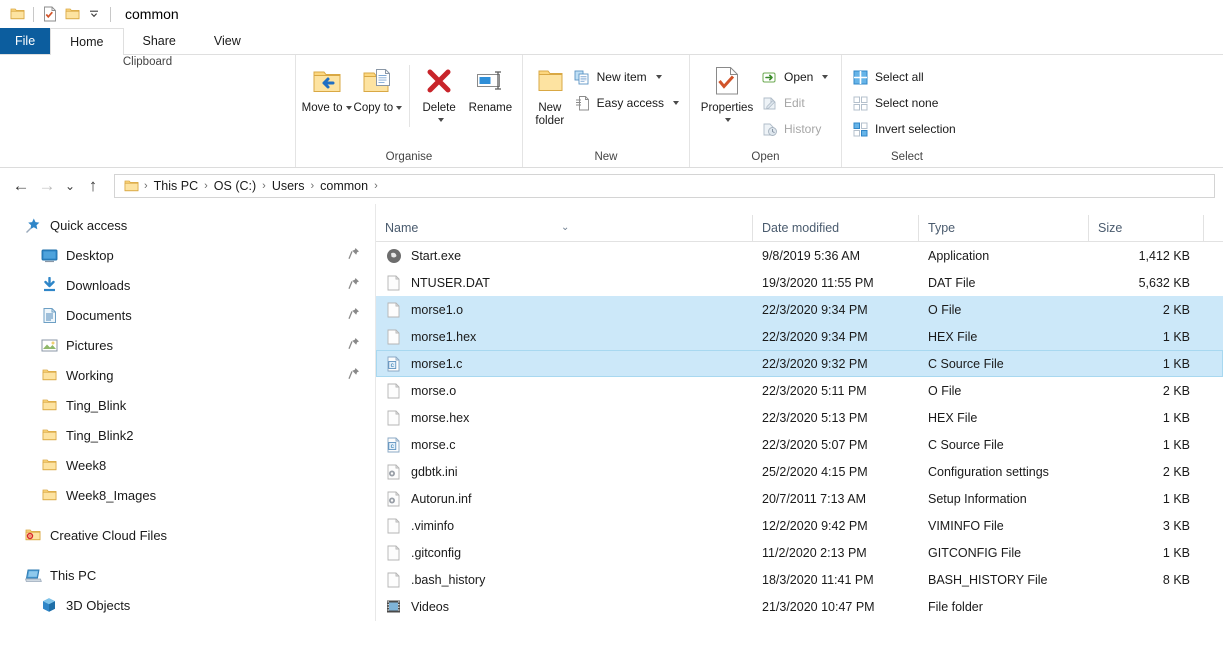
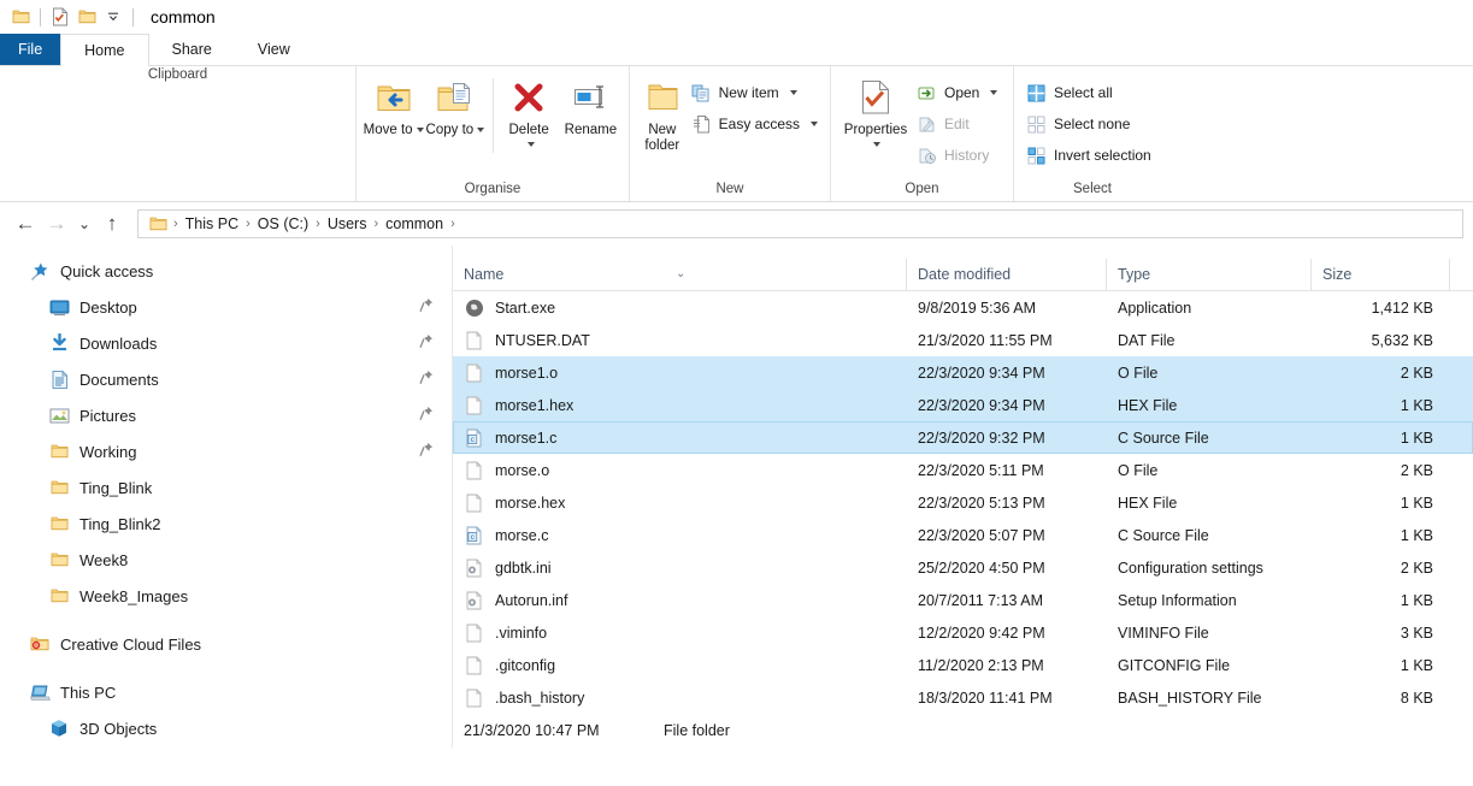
  common
  File
  Home
  Share
  View
  Clipboard
  Move to
  Copy to
  Delete
  Rename
  Organise
  New folder
  New item
  Easy access
  New
  Properties
  Open
  Edit
  History
  Open
  Select all
  Select none
  Invert selection
  Select
  ←
  →
  ⌄
  ↑
  ›
  This PC
  ›
  OS (C:)
  ›
  Users
  ›
  common
  ›
  Quick access
  Desktop
  Downloads
  Documents
  Pictures
  Working
  Ting_Blink
  Ting_Blink2
  Week8
  Week8_Images
  Creative Cloud Files
  This PC
  3D Objects
  ⌄
  Name
  Date modified
  Type
  Size
  Start.exe
  9/8/2019 5:36 AM
  Application
  1,412 KB
  NTUSER.DAT
- 19/3/2020 11:55 PM
+ 21/3/2020 11:55 PM
  DAT File
  5,632 KB
  morse1.o
  22/3/2020 9:34 PM
  O File
  2 KB
  morse1.hex
  22/3/2020 9:34 PM
  HEX File
  1 KB
  morse1.c
  22/3/2020 9:32 PM
  C Source File
  1 KB
  morse.o
  22/3/2020 5:11 PM
  O File
  2 KB
  morse.hex
  22/3/2020 5:13 PM
  HEX File
  1 KB
  morse.c
  22/3/2020 5:07 PM
  C Source File
  1 KB
  gdbtk.ini
- 25/2/2020 4:15 PM
+ 25/2/2020 4:50 PM
  Configuration settings
  2 KB
  Autorun.inf
  20/7/2011 7:13 AM
  Setup Information
  1 KB
  .viminfo
  12/2/2020 9:42 PM
  VIMINFO File
  3 KB
  .gitconfig
  11/2/2020 2:13 PM
  GITCONFIG File
  1 KB
  .bash_history
  18/3/2020 11:41 PM
  BASH_HISTORY File
  8 KB
- Videos
  21/3/2020 10:47 PM
  File folder
